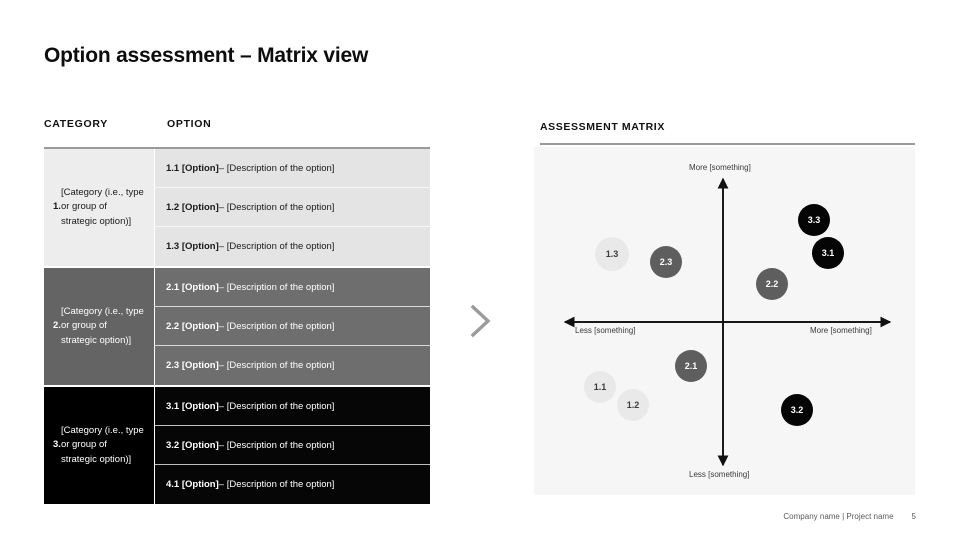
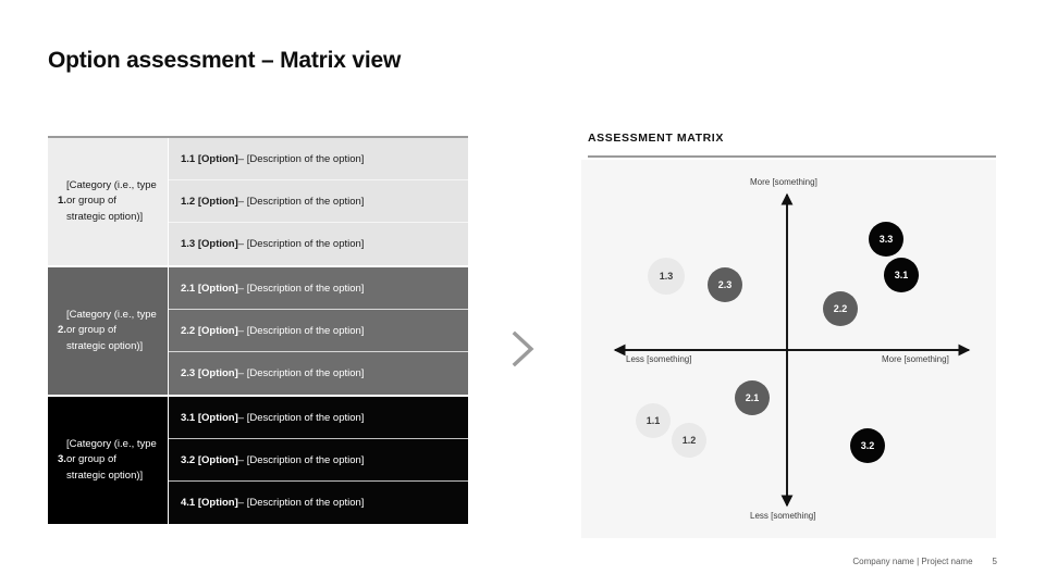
  Option assessment – Matrix view
- CATEGORY
- OPTION
  1.
  [Category (i.e., type or group of strategic option)]
  1.1 [Option]
  – [Description of the option]
  1.2 [Option]
  – [Description of the option]
  1.3 [Option]
  – [Description of the option]
  2.
  [Category (i.e., type or group of strategic option)]
  2.1 [Option]
  – [Description of the option]
  2.2 [Option]
  – [Description of the option]
  2.3 [Option]
  – [Description of the option]
  3.
  [Category (i.e., type or group of strategic option)]
  3.1 [Option]
  – [Description of the option]
  3.2 [Option]
  – [Description of the option]
  4.1 [Option]
  – [Description of the option]
  ASSESSMENT MATRIX
  More [something]
  Less [something]
  Less [something]
  More [something]
  1.3
  2.3
  3.3
  3.1
  2.2
  2.1
  1.1
  1.2
  3.2
  Company name | Project name
  5
